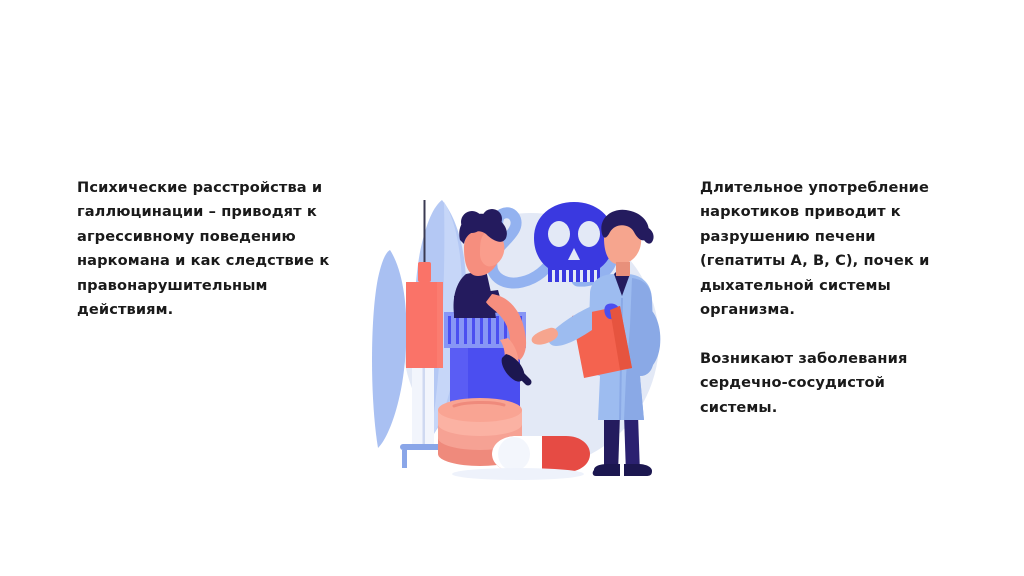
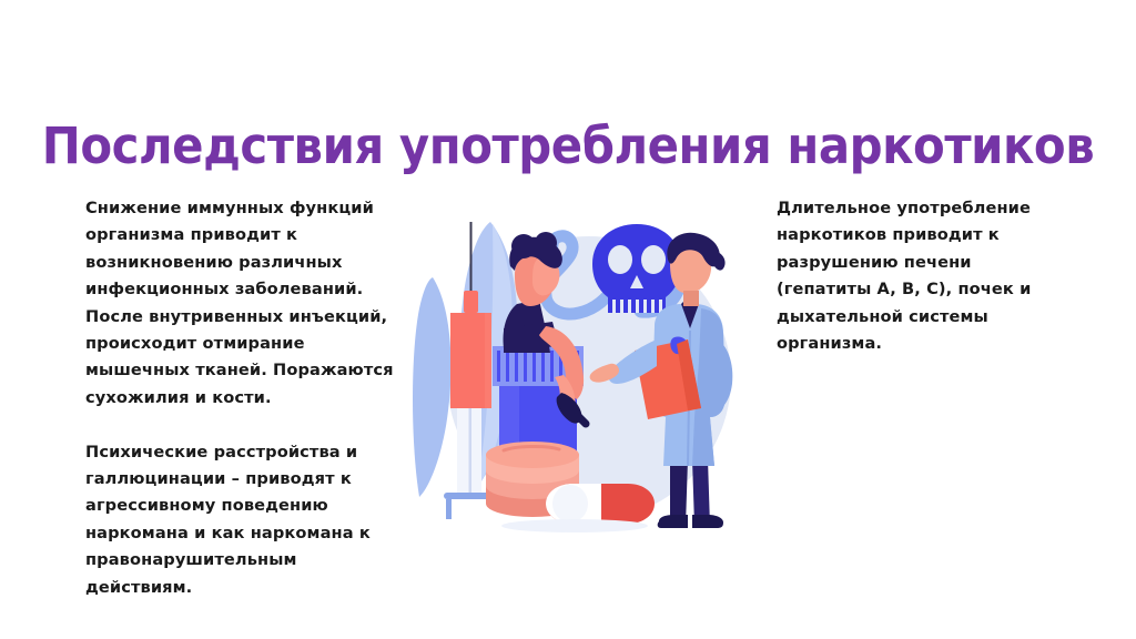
+ Последствия употребления наркотиков
+ Снижение иммунных функций организма приводит к возникновению различных инфекционных заболеваний. После внутривенных инъекций, происходит отмирание мышечных тканей. Поражаются сухожилия и кости.
- Психические расстройства и галлюцинации – приводят к агрессивному поведению наркомана и как следствие к правонарушительным действиям.
+ Психические расстройства и галлюцинации – приводят к агрессивному поведению наркомана и как наркомана к правонарушительным действиям.
  Длительное употребление наркотиков приводит к разрушению печени (гепатиты A, B, C), почек и дыхательной системы организма.
- Возникают заболевания сердечно-сосудистой системы.
